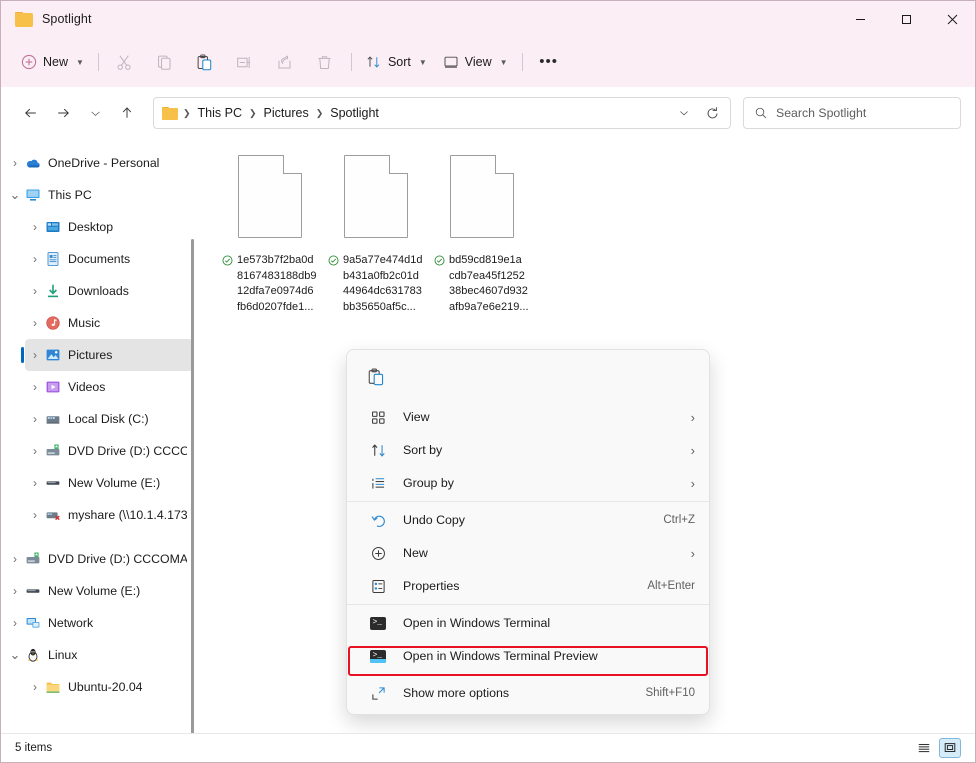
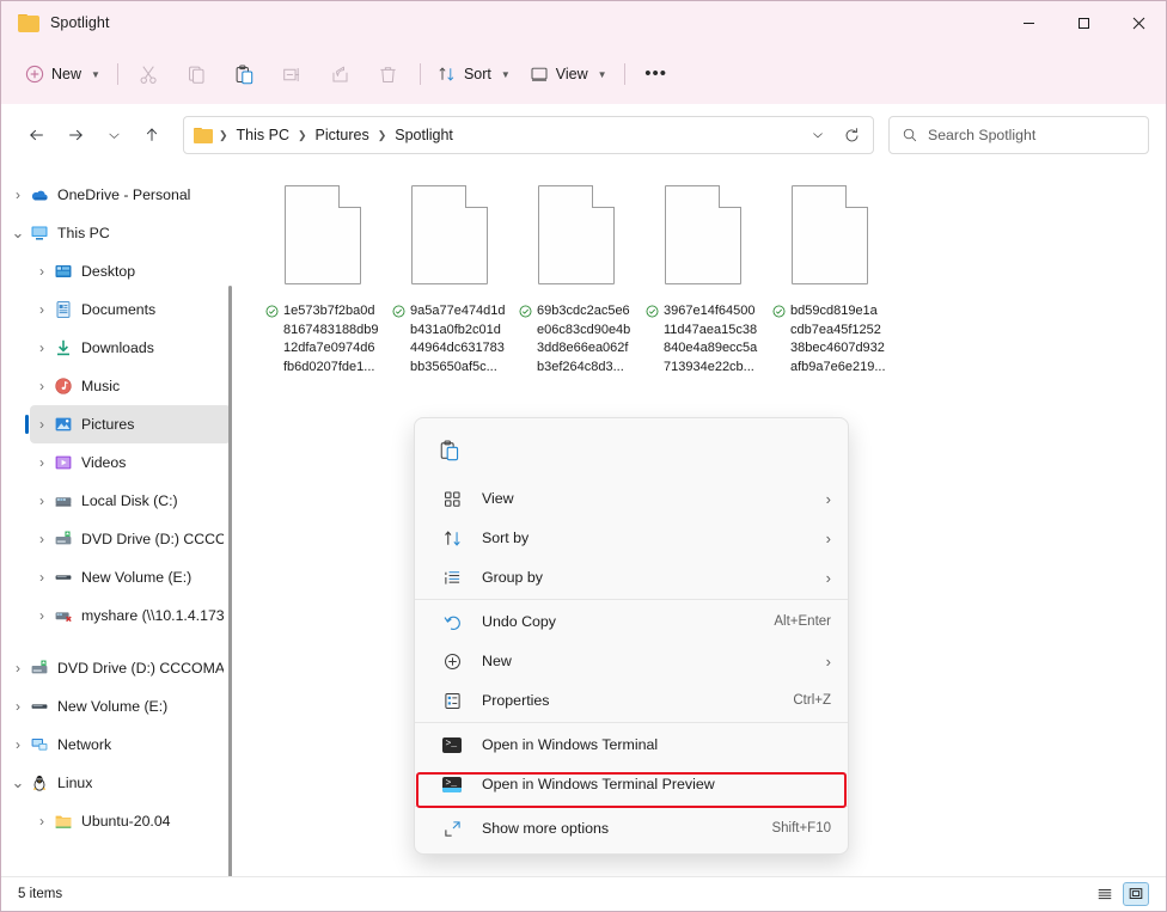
  Spotlight
  New
  ▼
  Sort
  ▼
  View
  ▼
  •••
  ❯
  This PC
  ❯
  Pictures
  ❯
  Spotlight
  Search Spotlight
  ›
  OneDrive - Personal
  ⌄
  This PC
  ›
  Desktop
  ›
  Documents
  ›
  Downloads
  ›
  Music
  ›
  Pictures
  ›
  Videos
  ›
  Local Disk (C:)
  ›
  DVD Drive (D:) CCCO
  ›
  New Volume (E:)
  ›
  myshare (\\10.1.4.173
  ›
  DVD Drive (D:) CCCOMA
  ›
  New Volume (E:)
  ›
  Network
  ⌄
  Linux
  ›
  Ubuntu-20.04
  1e573b7f2ba0d
  8167483188db9
  12dfa7e0974d6
  fb6d0207fde1...
  9a5a77e474d1d
  b431a0fb2c01d
  44964dc631783
  bb35650af5c...
+ 69b3cdc2ac5e6
+ e06c83cd90e4b
+ 3dd8e66ea062f
+ b3ef264c8d3...
+ 3967e14f64500
+ 11d47aea15c38
+ 840e4a89ecc5a
+ 713934e22cb...
  bd59cd819e1a
  cdb7ea45f1252
  38bec4607d932
  afb9a7e6e219...
  View
  ›
  Sort by
  ›
  Group by
  ›
  Undo Copy
- Ctrl+Z
+ Alt+Enter
  New
  ›
  Properties
- Alt+Enter
+ Ctrl+Z
  >_
  Open in Windows Terminal
  >_
  Open in Windows Terminal Preview
  Show more options
  Shift+F10
  5 items
